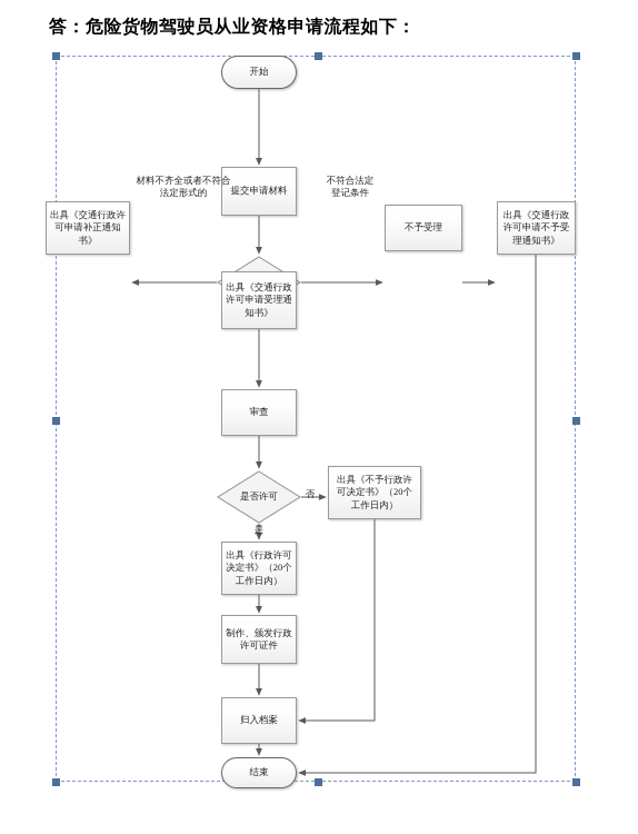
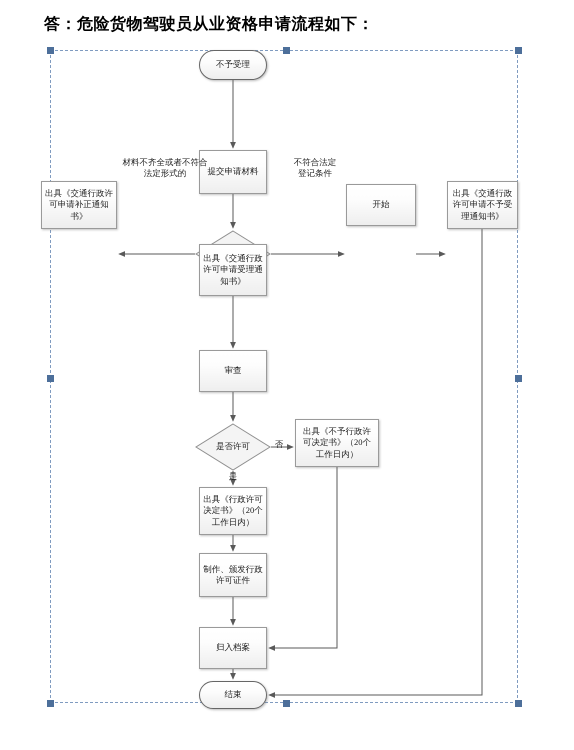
  答：危险货物驾驶员从业资格申请流程如下：
- 开始
+ 不予受理
  提交申请材料
  出具《交通行政许可申请补正通知书》
- 不予受理
+ 开始
  出具《交通行政许可申请不予受理通知书》
  出具《交通行政许可申请受理通知书》
  审查
  是否许可
  出具《不予行政许可决定书》（20个工作日内）
  出具《行政许可决定书》（20个工作日内）
  制作、颁发行政许可证件
  归入档案
  结束
  材料不齐全或者不符合
  法定形式的
  不符合法定
  登记条件
  否
  是
